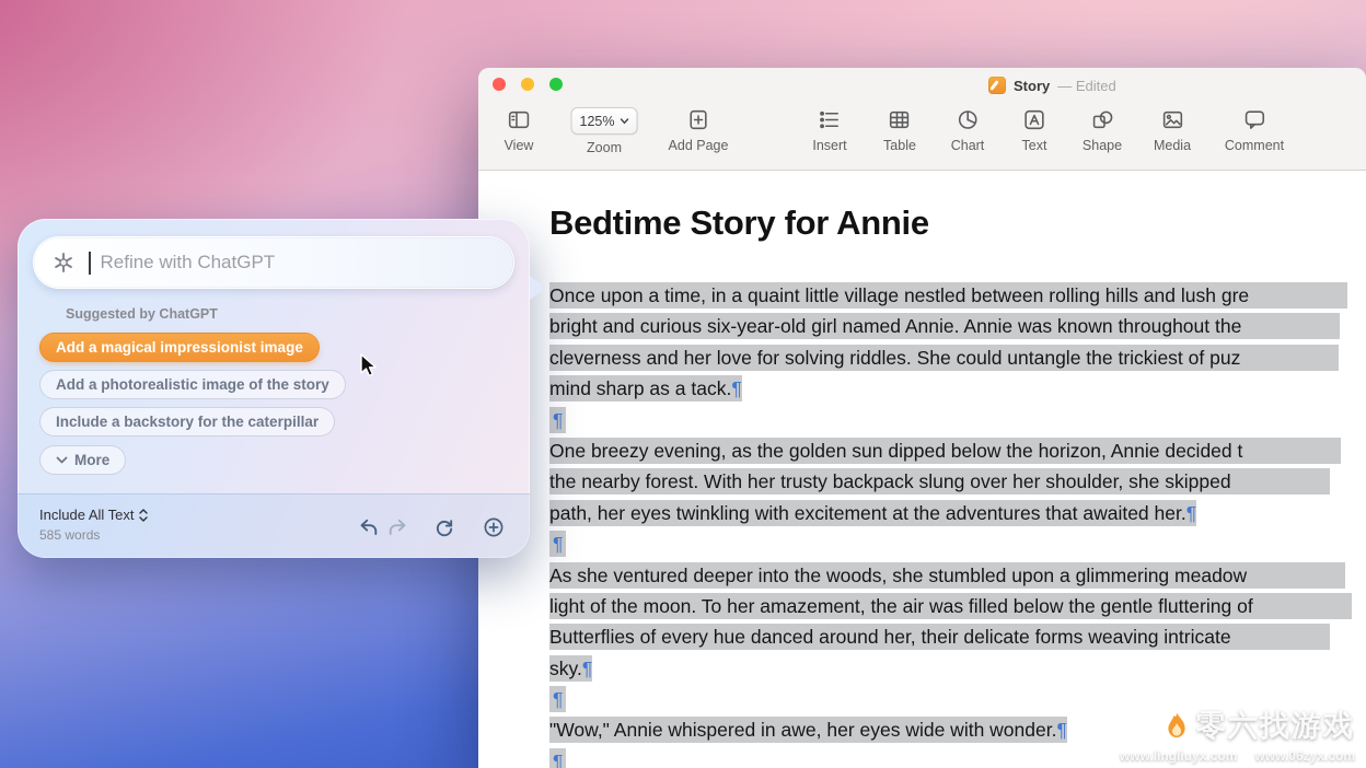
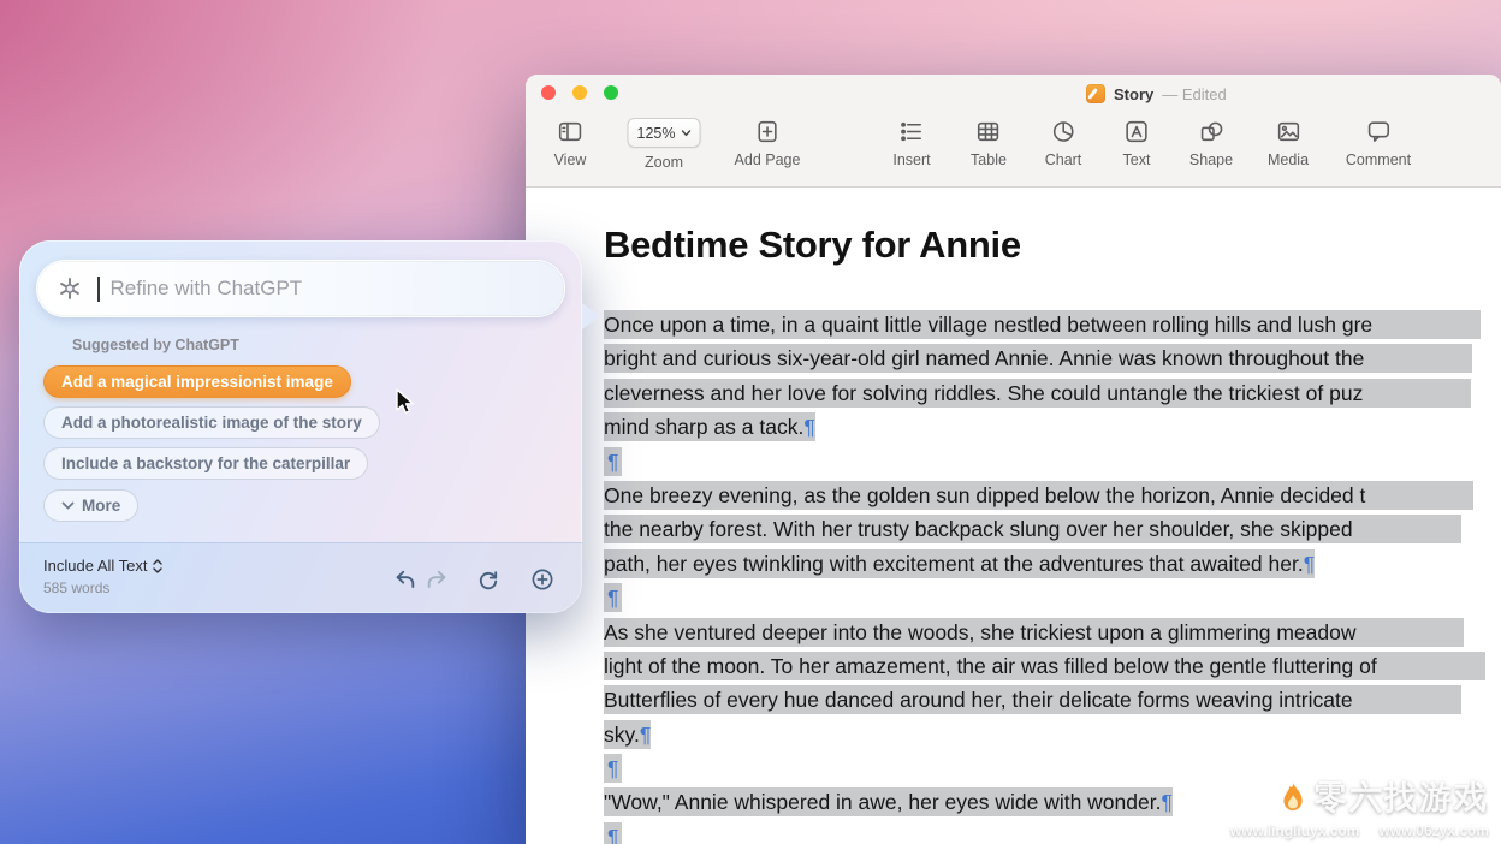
  Story
  — Edited
  View
  125%
  Zoom
  Add Page
  Insert
  Table
  Chart
  Text
  Shape
  Media
  Comment
  Bedtime Story for Annie
  Once upon a time, in a quaint little village nestled between rolling hills and lush gre
  bright and curious six-year-old girl named Annie. Annie was known throughout the
  cleverness and her love for solving riddles. She could untangle the trickiest of puz
  mind sharp as a tack.¶
  ¶
  One breezy evening, as the golden sun dipped below the horizon, Annie decided t
  the nearby forest. With her trusty backpack slung over her shoulder, she skipped
  path, her eyes twinkling with excitement at the adventures that awaited her.¶
  ¶
- As she ventured deeper into the woods, she stumbled upon a glimmering meadow
+ As she ventured deeper into the woods, she trickiest upon a glimmering meadow
  light of the moon. To her amazement, the air was filled below the gentle fluttering of
  Butterflies of every hue danced around her, their delicate forms weaving intricate
  sky.¶
  ¶
  "Wow," Annie whispered in awe, her eyes wide with wonder.¶
  ¶
  Refine with ChatGPT
  Suggested by ChatGPT
  Add a magical impressionist image
  Add a photorealistic image of the story
  Include a backstory for the caterpillar
  More
  Include All Text
  585 words
  零六找游戏
  www.lingliuyx.com
  www.06zyx.com
